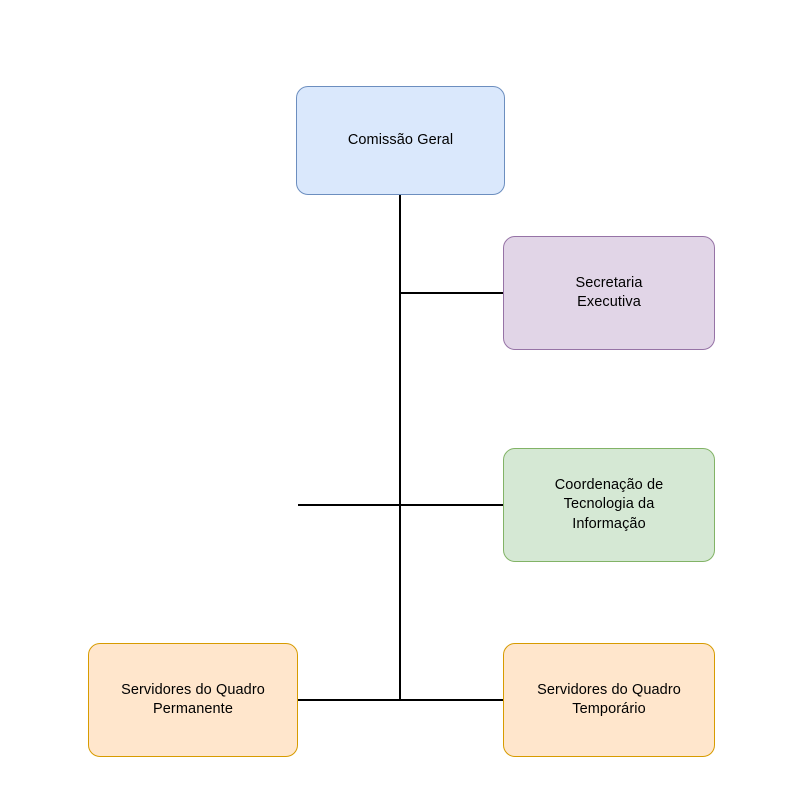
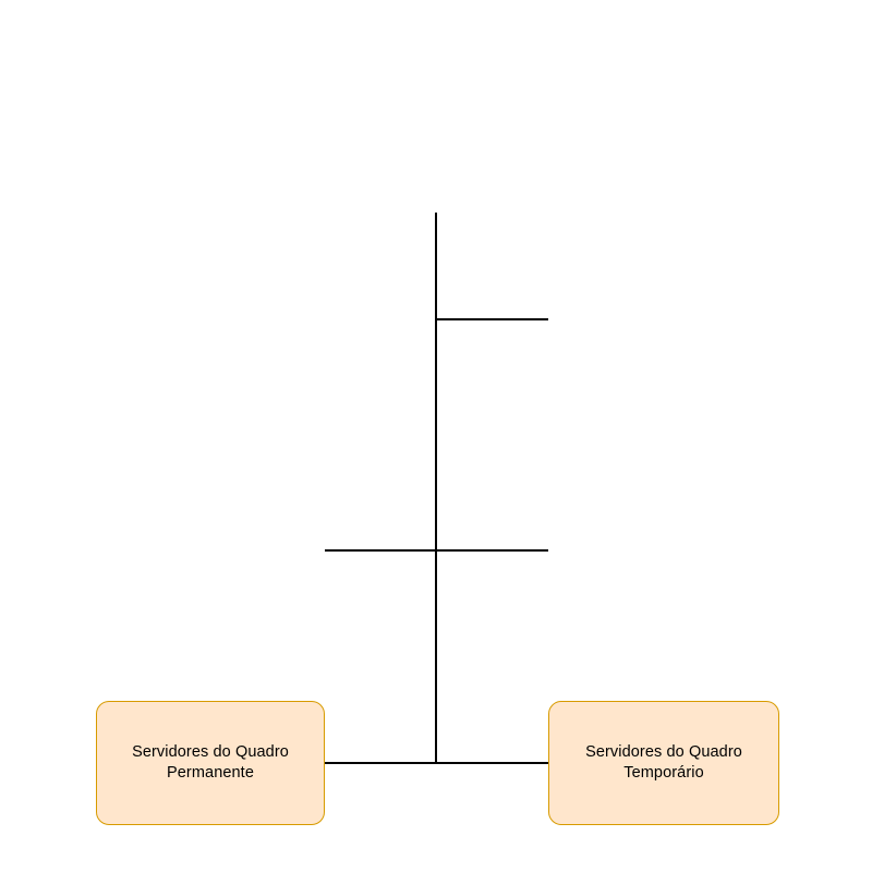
- Comissão Geral
- Secretaria
- Executiva
- Coordenação de
- Tecnologia da
- Informação
  Servidores do Quadro
  Permanente
  Servidores do Quadro
  Temporário
